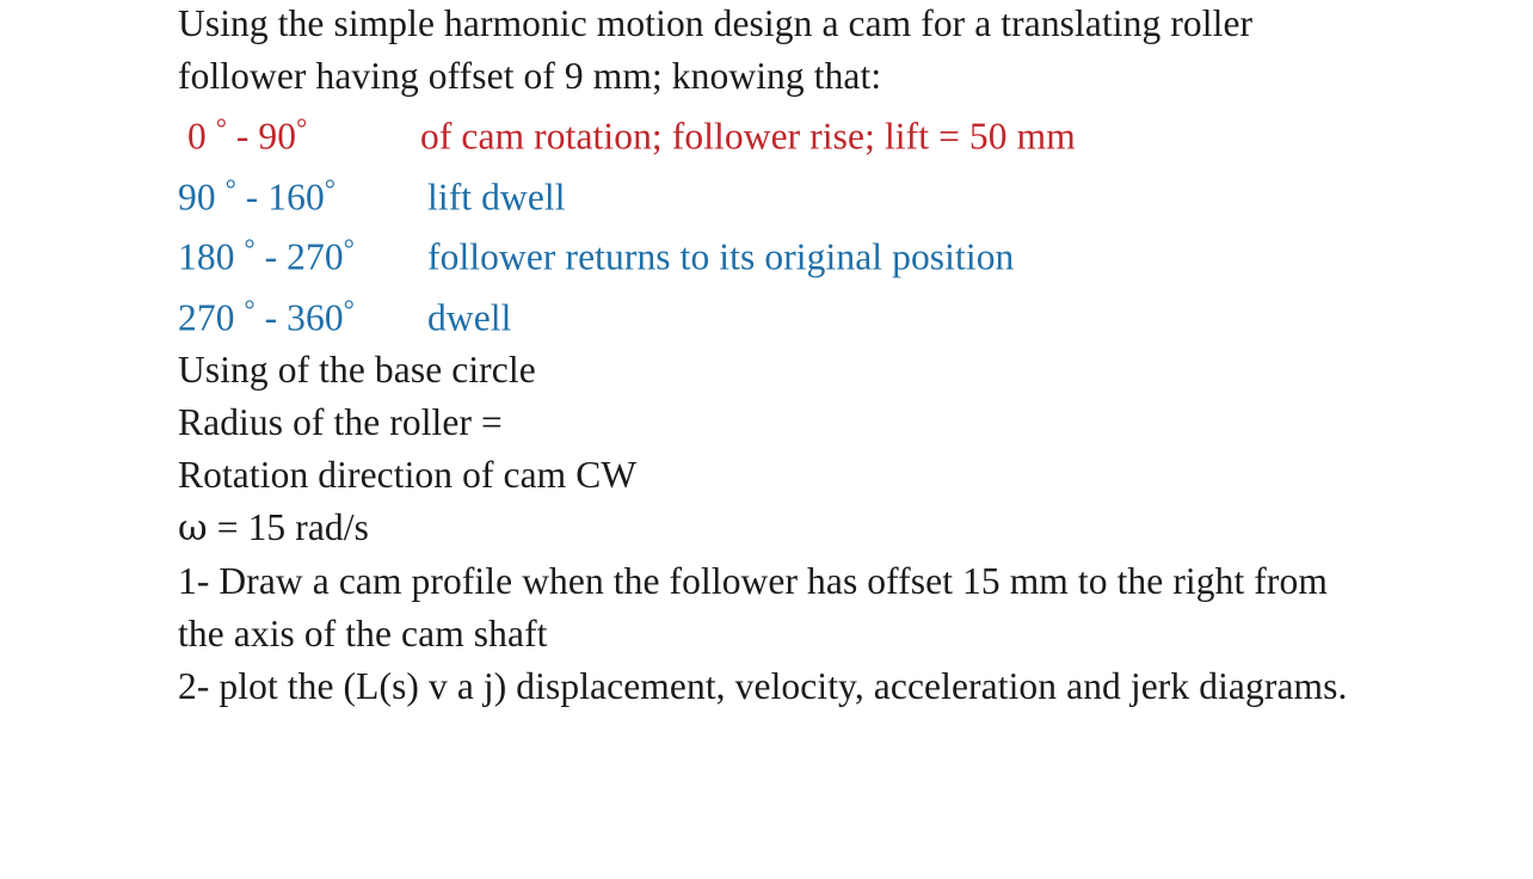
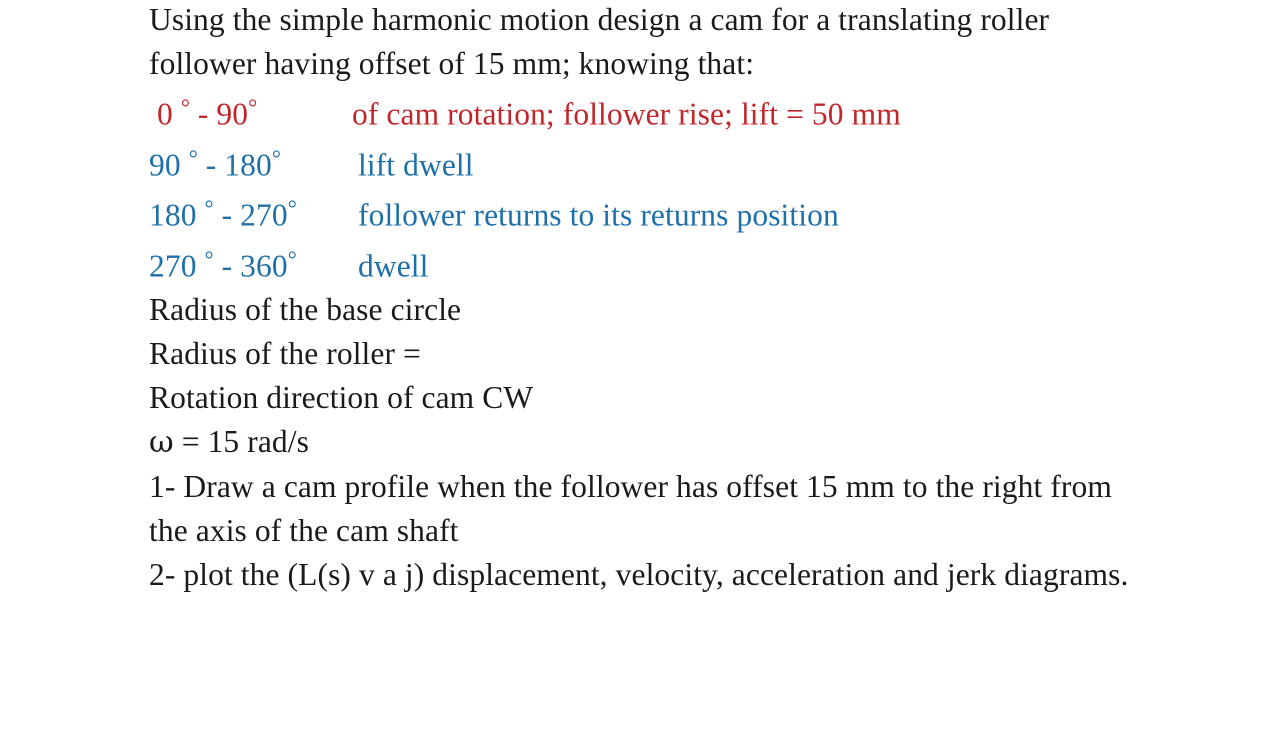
- Using the simple harmonic motion design a cam for a translating roller follower having offset of 9 mm; knowing that:
+ Using the simple harmonic motion design a cam for a translating roller follower having offset of 15 mm; knowing that:
  0 ° - 90° of cam rotation; follower rise; lift = 50 mm
- 90 ° - 160° lift dwell
+ 90 ° - 180° lift dwell
- 180 ° - 270° follower returns to its original position
+ 180 ° - 270° follower returns to its returns position
  270 ° - 360° dwell
- Using of the base circle
+ Radius of the base circle
  Radius of the roller =
  Rotation direction of cam CW
  ω = 15 rad/s
  1- Draw a cam profile when the follower has offset 15 mm to the right from the axis of the cam shaft
  2- plot the (L(s) v a j) displacement, velocity, acceleration and jerk diagrams.
